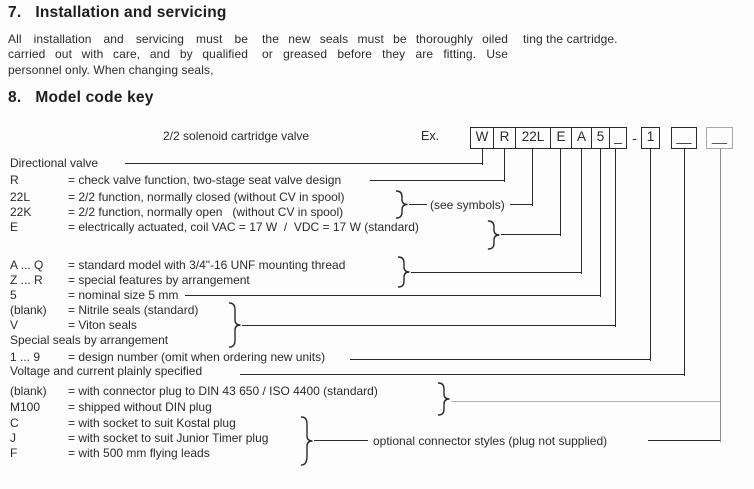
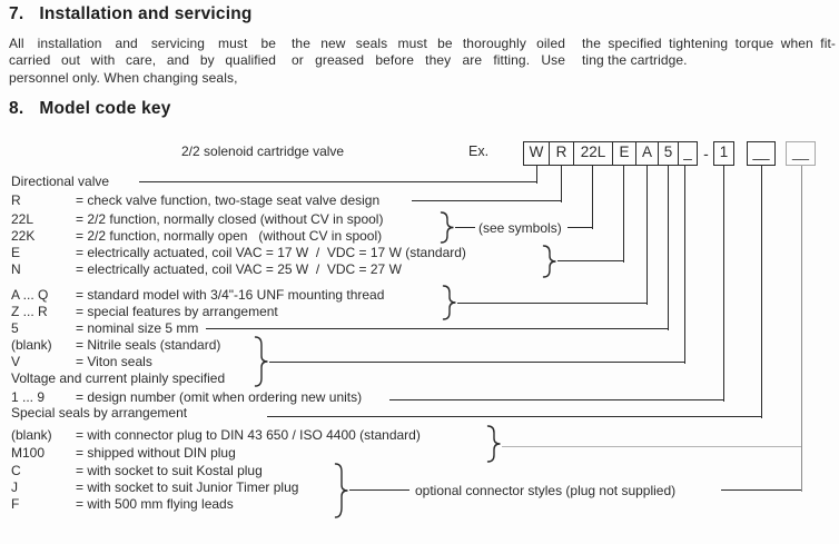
  7.
  Installation and servicing
  All installation and servicing must be
  carried out with care, and by qualified
  personnel only. When changing seals,
  the new seals must be thoroughly oiled
  or greased before they are fitting. Use
+ the specified tightening torque when fit-
  ting the cartridge.
  8.
  Model code key
  2/2 solenoid cartridge valve
  Ex.
  W
  R
  22L
  E
  A
  5
  _
  -
  1
  __
  __
  Directional valve
  R = check valve function, two-stage seat valve design
  22L = 2/2 function, normally closed (without CV in spool)
  22K = 2/2 function, normally open (without CV in spool)
  E = electrically actuated, coil VAC = 17 W / VDC = 17 W (standard)
+ N = electrically actuated, coil VAC = 25 W / VDC = 27 W
  A ... Q = standard model with 3/4"-16 UNF mounting thread
  Z ... R = special features by arrangement
  5 = nominal size 5 mm
  (blank) = Nitrile seals (standard)
  V = Viton seals
- Special seals by arrangement
+ Voltage and current plainly specified
  1 ... 9 = design number (omit when ordering new units)
- Voltage and current plainly specified
+ Special seals by arrangement
  (blank) = with connector plug to DIN 43 650 / ISO 4400 (standard)
  M100 = shipped without DIN plug
  C = with socket to suit Kostal plug
  J = with socket to suit Junior Timer plug
  F = with 500 mm flying leads
  (see symbols)
  optional connector styles (plug not supplied)
